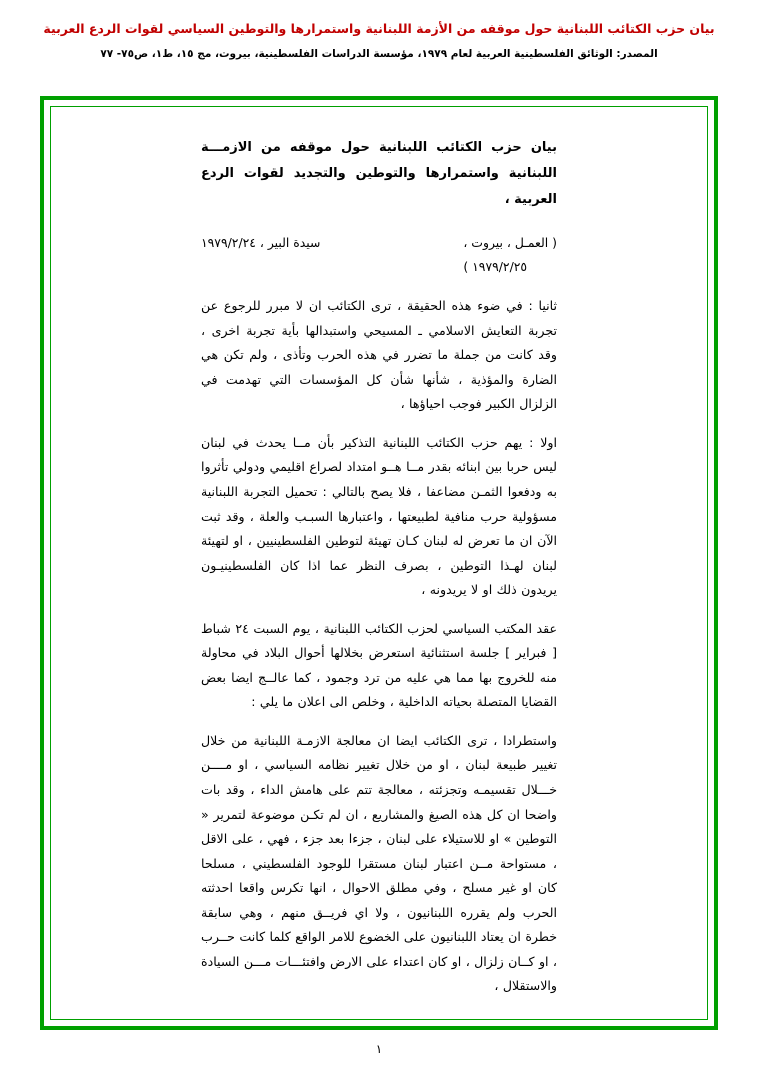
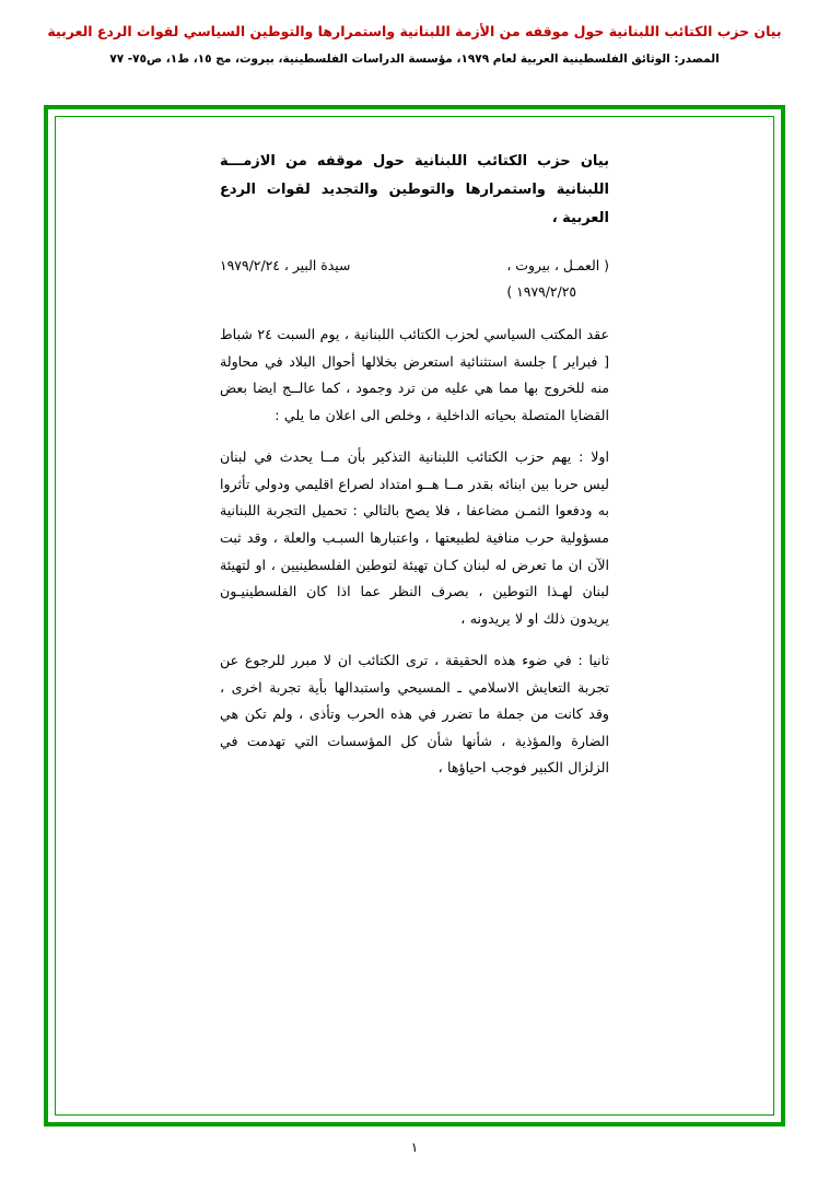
  بيان حزب الكتائب اللبنانية حول موقفه من الأزمة اللبنانية واستمرارها والتوطين السياسي لقوات الردع العربية
  المصدر: الوثائق الفلسطينية العربية لعام ١٩٧٩، مؤسسة الدراسات الفلسطينية، بيروت، مج ١٥، ط١، ص٧٥- ٧٧
  بيان حزب الكتائب اللبنانية حول موقفه من الازمـــة اللبنانية واستمرارها والتوطين والتجديد لقوات الردع العربية ،
  سيدة البير ، ١٩٧٩/٢/٢٤
  ( العمـل ، بيروت ،
  ١٩٧٩/٢/٢٥ )
- ثانيا : في ضوء هذه الحقيقة ، ترى الكتائب ان لا مبرر للرجوع عن تجربة التعايش الاسلامي ـ المسيحي واستبدالها بأية تجربة اخرى ، وقد كانت من جملة ما تضرر في هذه الحرب وتأذى ، ولم تكن هي الضارة والمؤذية ، شأنها شأن كل المؤسسات التي تهدمت في الزلزال الكبير فوجب احياؤها ،
+ عقد المكتب السياسي لحزب الكتائب اللبنانية ، يوم السبت ٢٤ شباط [ فبراير ] جلسة استثنائية استعرض بخلالها أحوال البلاد في محاولة منه للخروج بها مما هي عليه من ترد وجمود ، كما عالــج ايضا بعض القضايا المتصلة بحياته الداخلية ، وخلص الى اعلان ما يلي :
  اولا : يهم حزب الكتائب اللبنانية التذكير بأن مــا يحدث في لبنان ليس حربا بين ابنائه بقدر مــا هــو امتداد لصراع اقليمي ودولي تأثروا به ودفعوا الثمـن مضاعفا ، فلا يصح بالتالي : تحميل التجربة اللبنانية مسؤولية حرب منافية لطبيعتها ، واعتبارها السبـب والعلة ، وقد ثبت الآن ان ما تعرض له لبنان كـان تهيئة لتوطين الفلسطينيين ، او لتهيئة لبنان لهـذا التوطين ، بصرف النظر عما اذا كان الفلسطينيـون يريدون ذلك او لا يريدونه ،
- عقد المكتب السياسي لحزب الكتائب اللبنانية ، يوم السبت ٢٤ شباط [ فبراير ] جلسة استثنائية استعرض بخلالها أحوال البلاد في محاولة منه للخروج بها مما هي عليه من ترد وجمود ، كما عالــج ايضا بعض القضايا المتصلة بحياته الداخلية ، وخلص الى اعلان ما يلي :
+ ثانيا : في ضوء هذه الحقيقة ، ترى الكتائب ان لا مبرر للرجوع عن تجربة التعايش الاسلامي ـ المسيحي واستبدالها بأية تجربة اخرى ، وقد كانت من جملة ما تضرر في هذه الحرب وتأذى ، ولم تكن هي الضارة والمؤذية ، شأنها شأن كل المؤسسات التي تهدمت في الزلزال الكبير فوجب احياؤها ،
- واستطرادا ، ترى الكتائب ايضا ان معالجة الازمـة اللبنانية من خلال تغيير طبيعة لبنان ، او من خلال تغيير نظامه السياسي ، او مــــن خـــلال تقسيمـه وتجزئته ، معالجة تتم على هامش الداء ، وقد بات واضحا ان كل هذه الصيغ والمشاريع ، ان لم تكـن موضوعة لتمرير « التوطين » او للاستيلاء على لبنان ، جزءا بعد جزء ، فهي ، على الاقل ، مستواحة مــن اعتبار لبنان مستقرا للوجود الفلسطيني ، مسلحا كان او غير مسلح ، وفي مطلق الاحوال ، انها تكرس واقعا احدثته الحرب ولم يقرره اللبنانيون ، ولا اي فريــق منهم ، وهي سابقة خطرة ان يعتاد اللبنانيون على الخضوع للامر الواقع كلما كانت حــرب ، او كــان زلزال ، او كان اعتداء على الارض وافتئـــات مـــن السيادة والاستقلال ،
  ١
